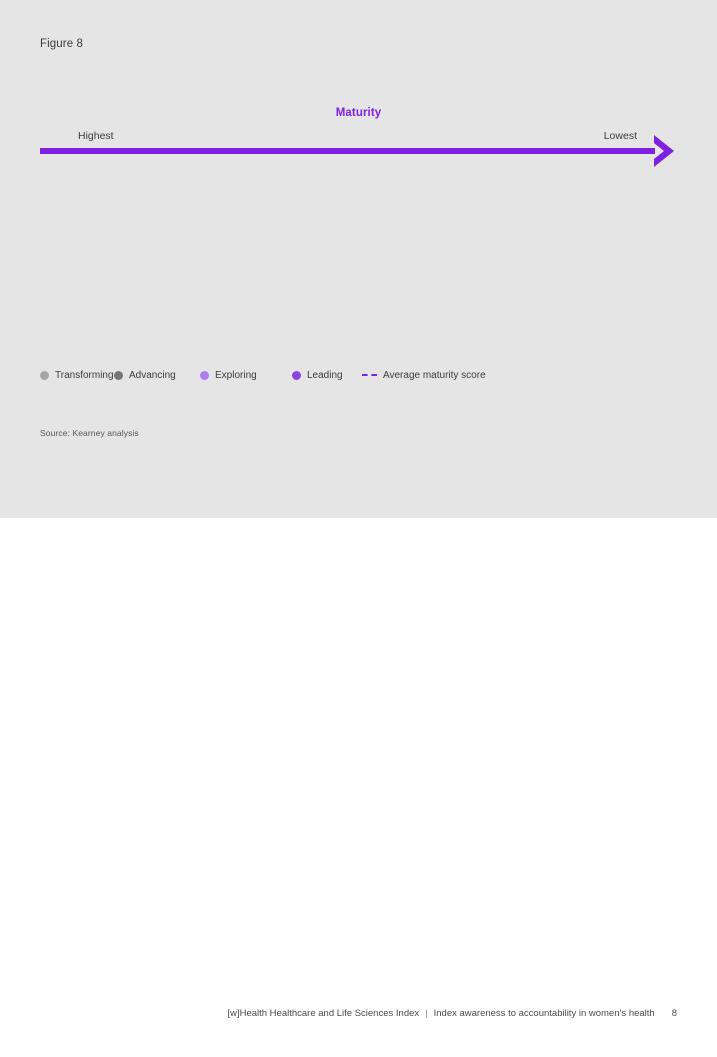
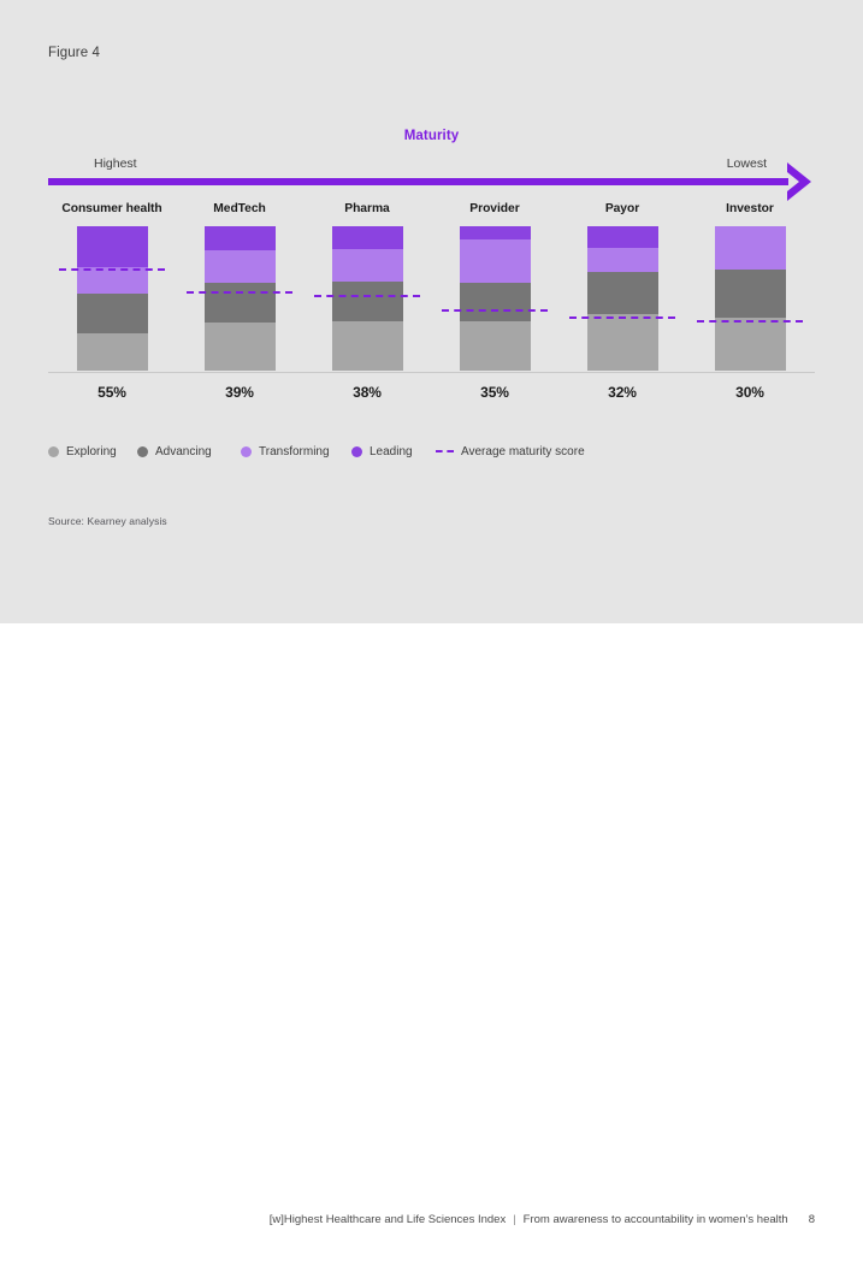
- Figure 8
+ Figure 4
  Maturity
  Highest
  Lowest
+ Consumer health
+ 55%
+ MedTech
+ 39%
+ Pharma
+ 38%
+ Provider
+ 35%
+ Payor
+ 32%
+ Investor
+ 30%
- Transforming
+ Exploring
  Advancing
- Exploring
+ Transforming
  Leading
  Average maturity score
  Source: Kearney analysis
- [w]Health Healthcare and Life Sciences Index
+ [w]Highest Healthcare and Life Sciences Index
  |
- Index awareness to accountability in women’s health
+ From awareness to accountability in women’s health
  8
